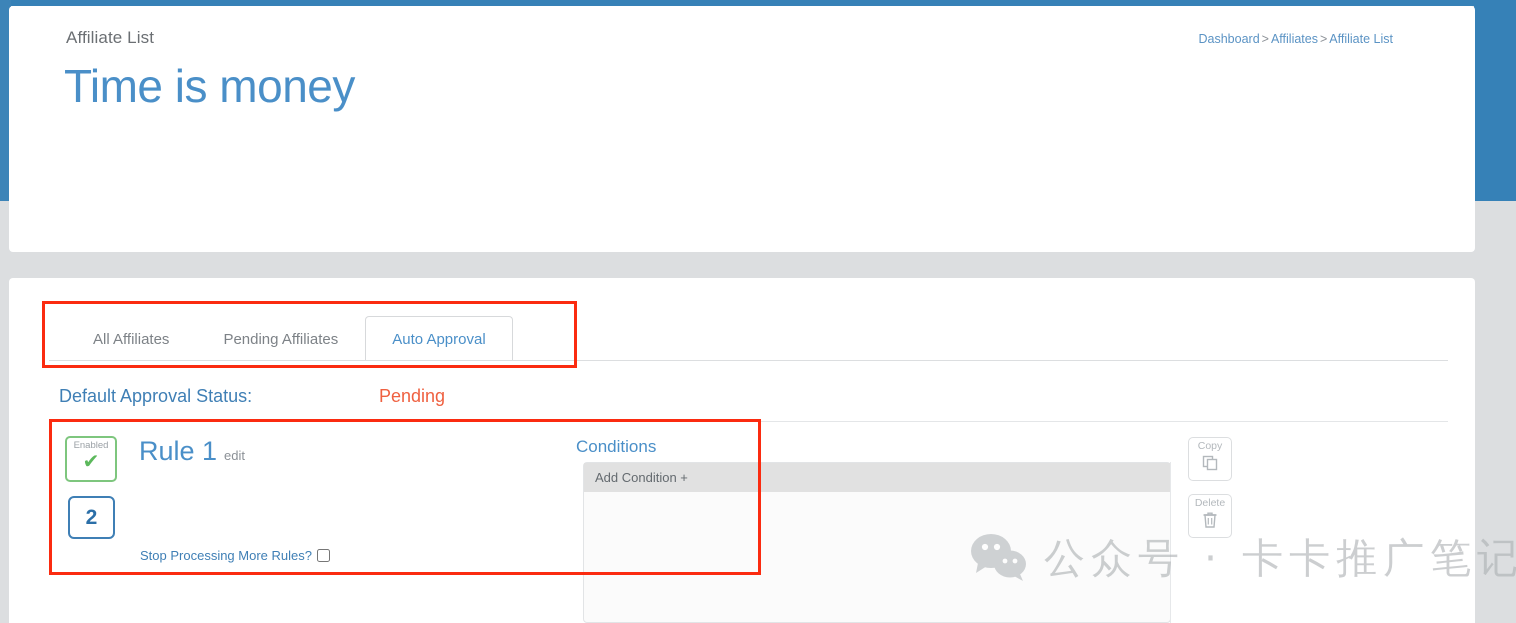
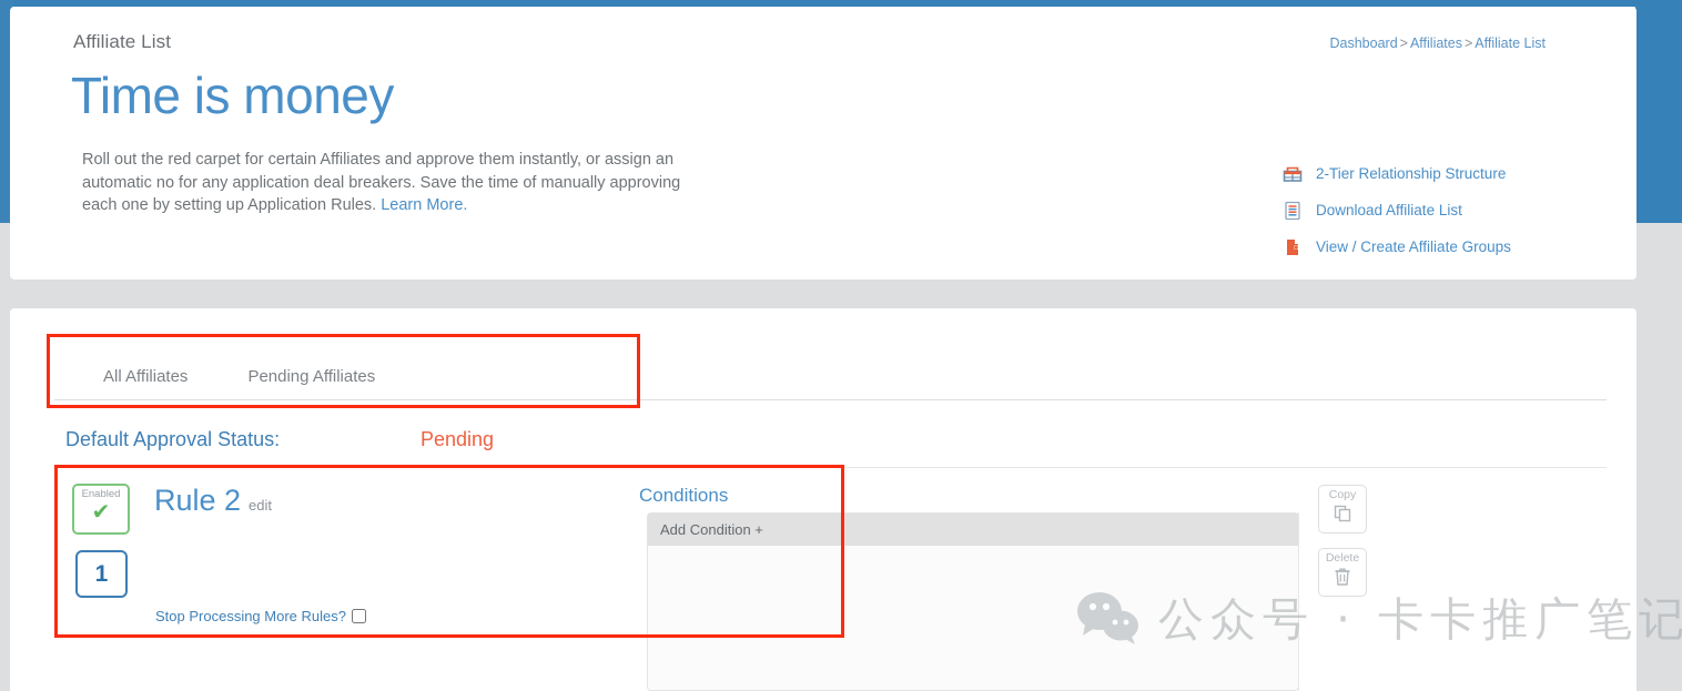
  Affiliate List
  Time is money
+ Roll out the red carpet for certain Affiliates and approve them instantly, or assign an automatic no for any application deal breakers. Save the time of manually approving each one by setting up Application Rules. Learn More.
  Dashboard > Affiliates > Affiliate List
+ 2-Tier Relationship Structure
+ Download Affiliate List
+ View / Create Affiliate Groups
  All Affiliates
  Pending Affiliates
- Auto Approval
  Default Approval Status:
  Pending
  Enabled
  ✔
- 2
+ 1
- Rule 1
+ Rule 2
  edit
  Stop Processing More Rules?
  Conditions
  Add Condition +
  Copy
  Delete
  公众号 · 卡卡推广笔记
